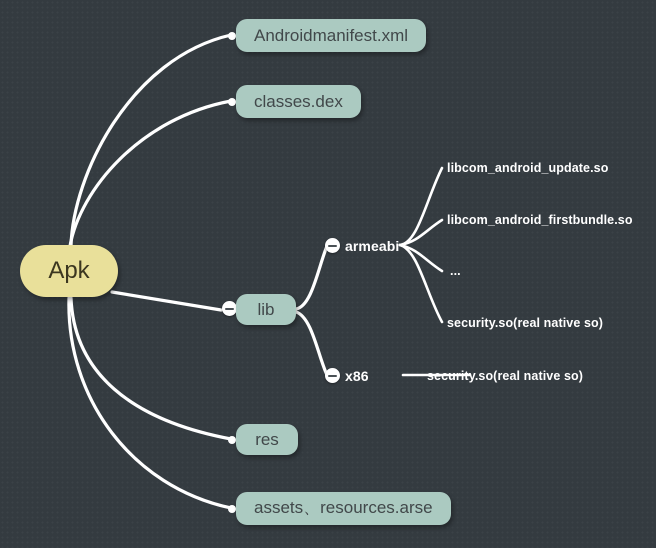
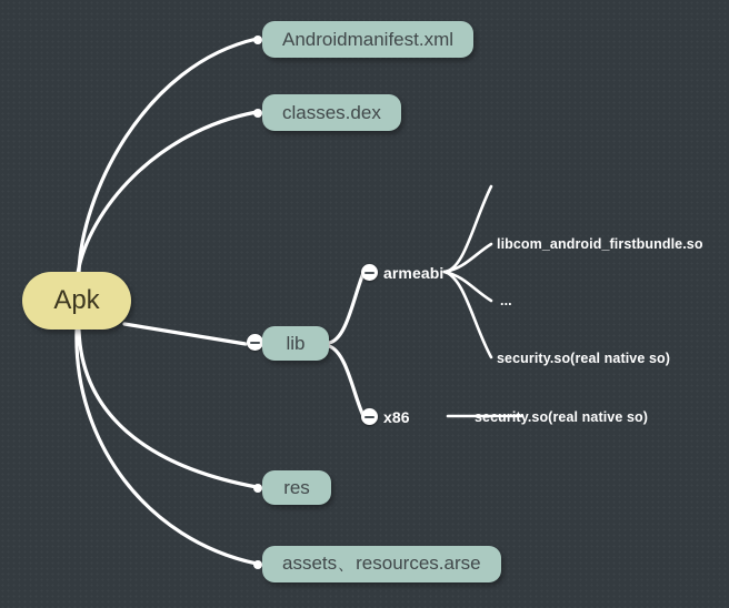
  Apk
  Androidmanifest.xml
  classes.dex
  lib
  res
  assets、resources.arse
  armeabi
  x86
- libcom_android_update.so
  libcom_android_firstbundle.so
  ...
  security.so(real native so)
  security.so(real native so)
